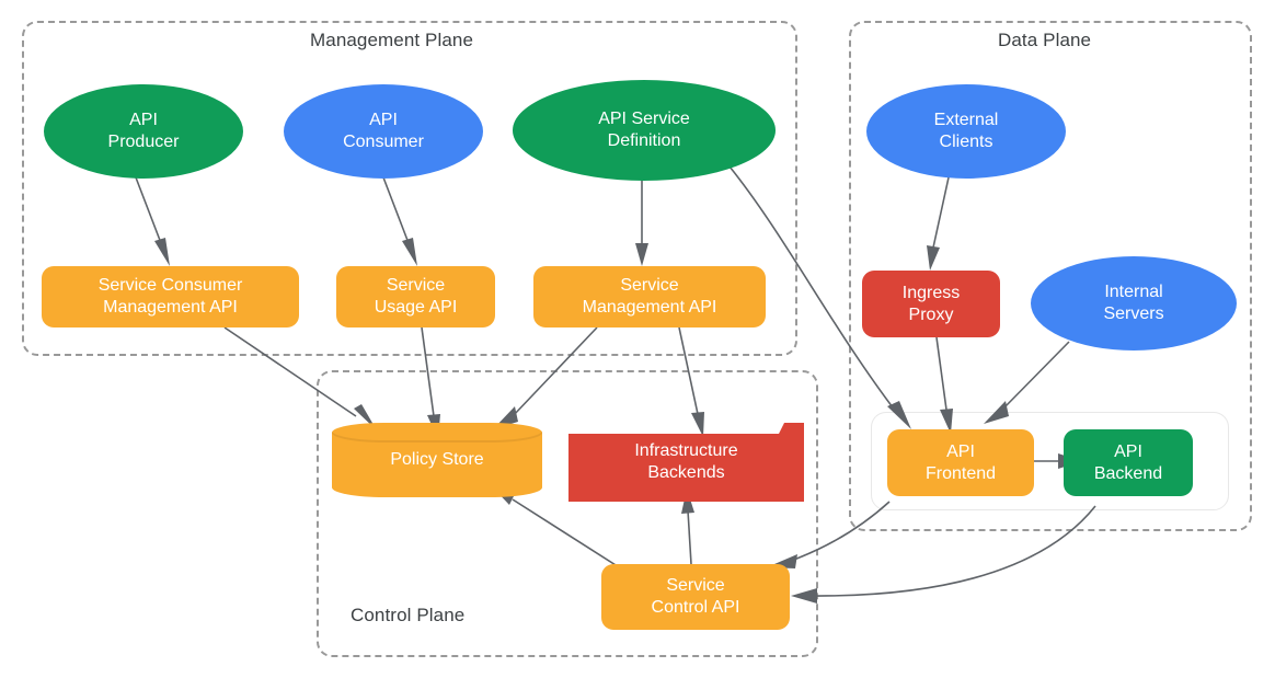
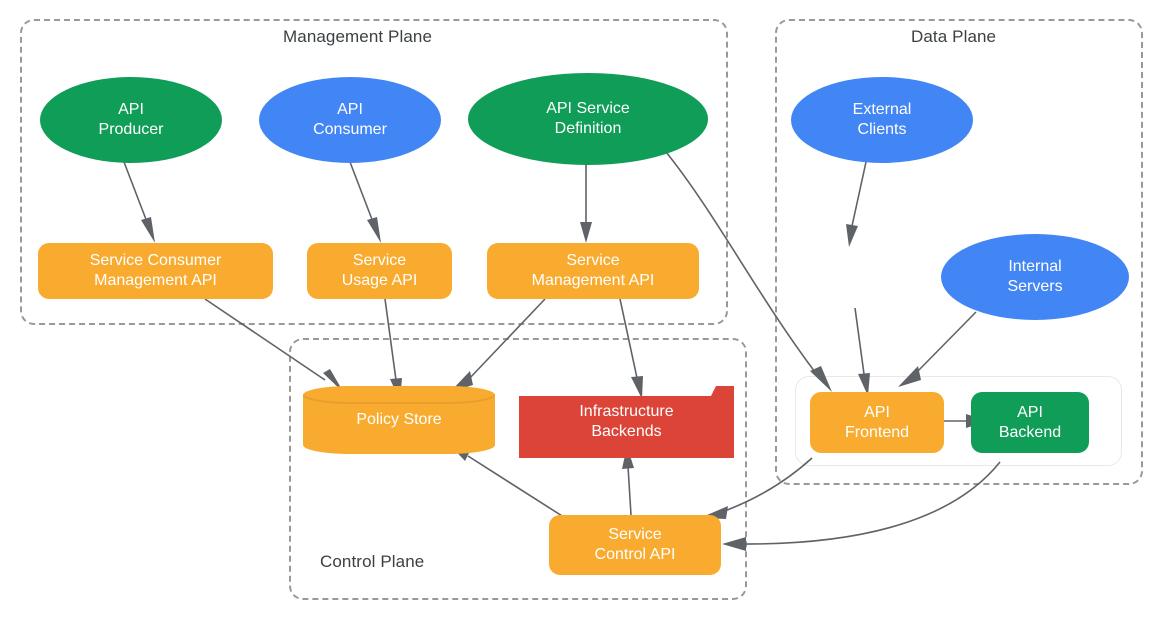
  Management Plane
  Control Plane
  Data Plane
  API
  Producer
  API
  Consumer
  API Service
  Definition
  Service Consumer
  Management API
  Service
  Usage API
  Service
  Management API
  Policy Store
  Infrastructure
  Backends
  Service
  Control API
  External
  Clients
- Ingress
- Proxy
  Internal
  Servers
  API
  Frontend
  API
  Backend
